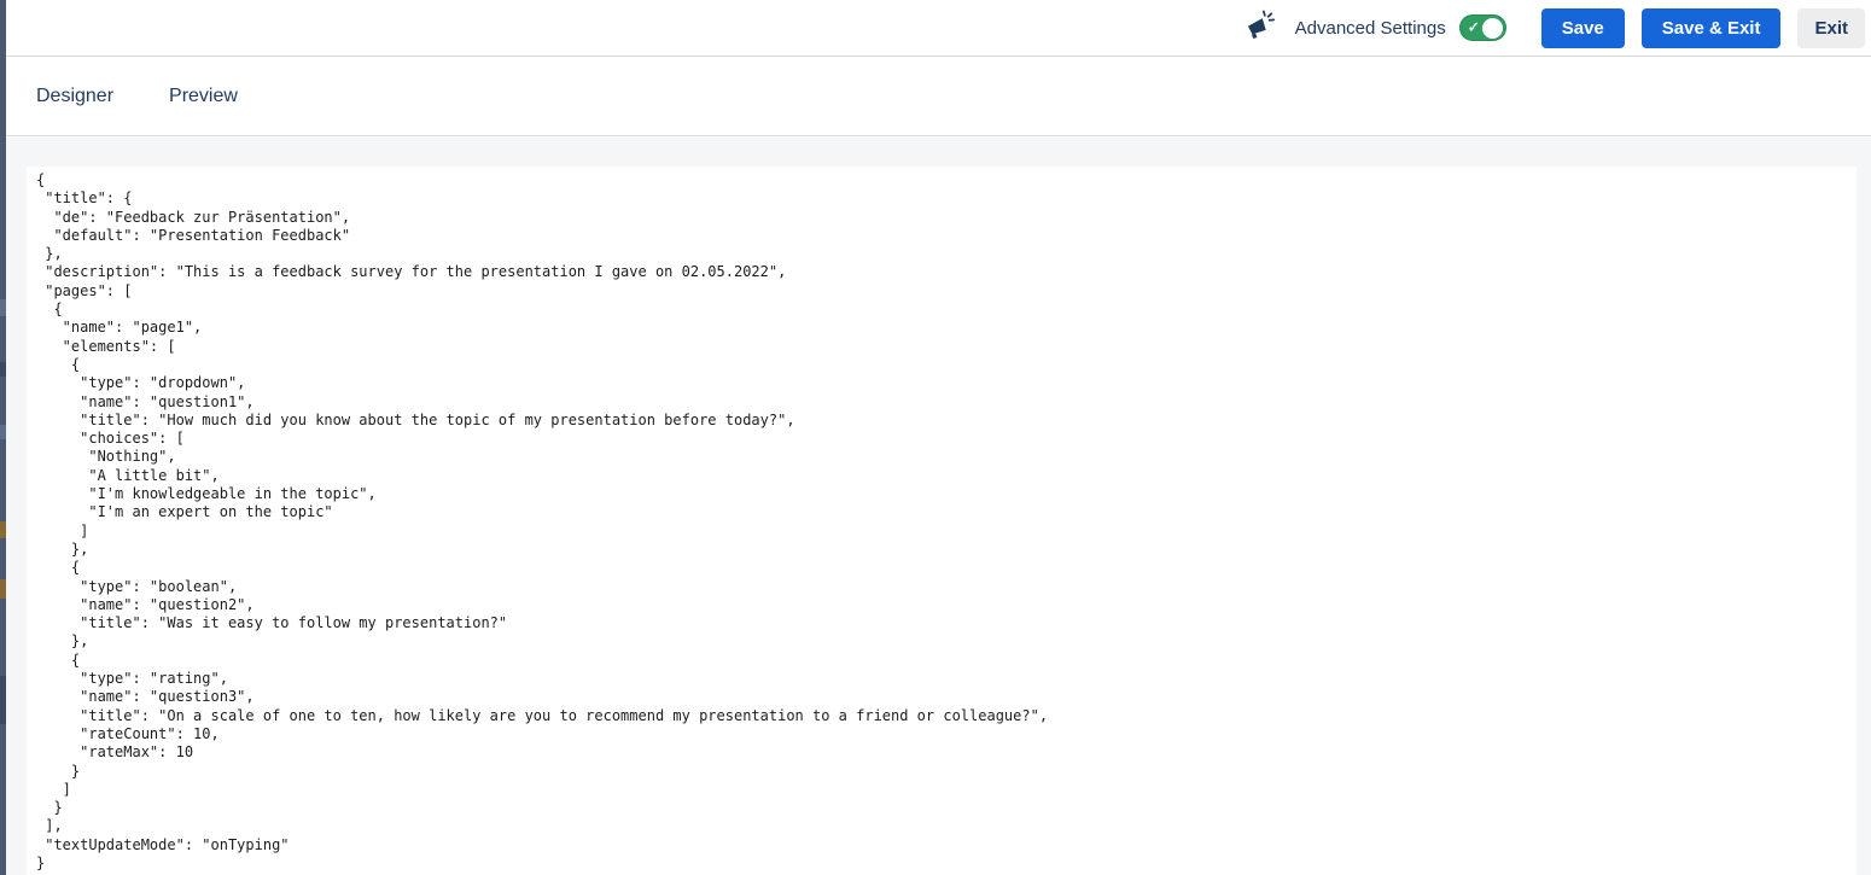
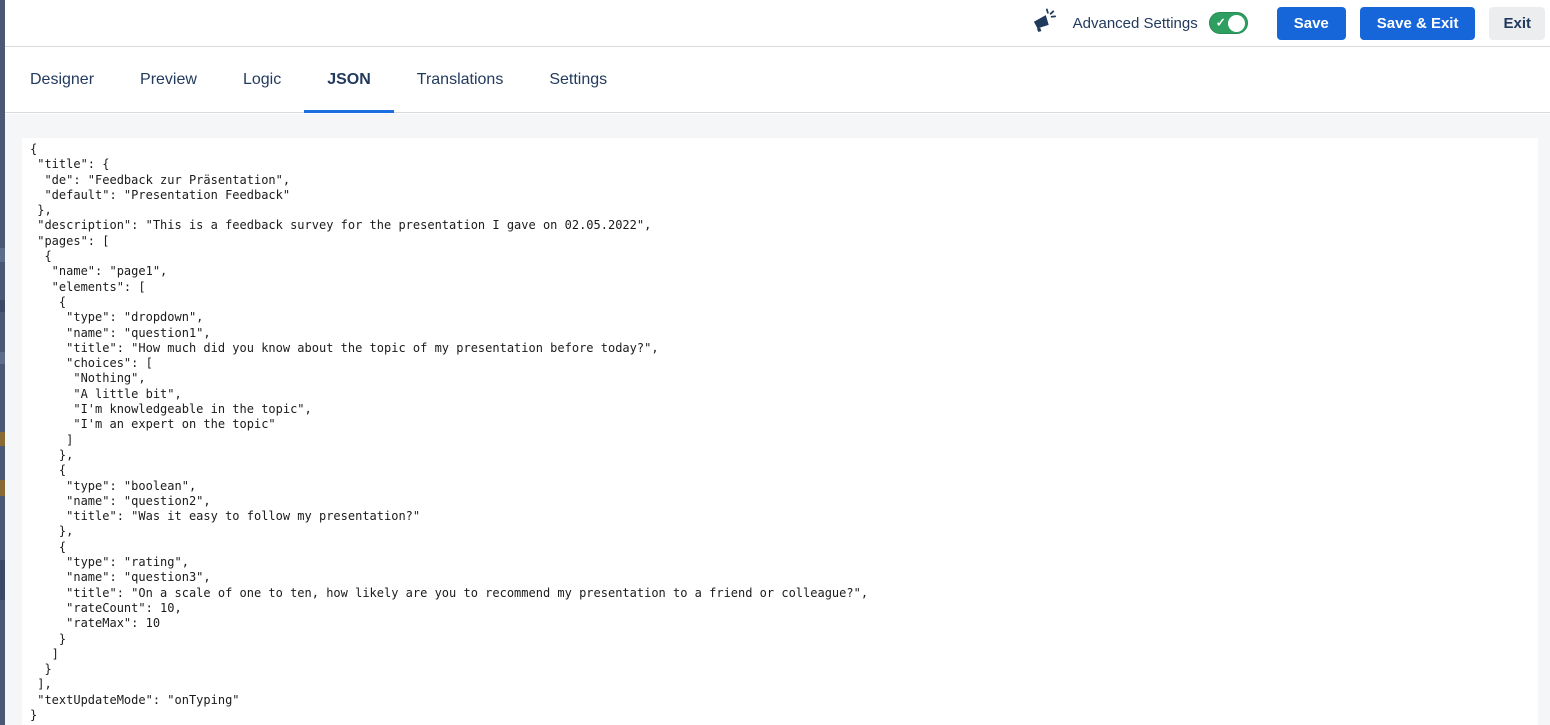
  Advanced Settings
  ✓
  Save
  Save & Exit
  Exit
  Designer
  Preview
+ Logic
+ JSON
+ Translations
+ Settings
  {
  "title": {
  "de": "Feedback zur Präsentation",
  "default": "Presentation Feedback"
  },
  "description": "This is a feedback survey for the presentation I gave on 02.05.2022",
  "pages": [
  {
  "name": "page1",
  "elements": [
  {
  "type": "dropdown",
  "name": "question1",
  "title": "How much did you know about the topic of my presentation before today?",
  "choices": [
  "Nothing",
  "A little bit",
  "I'm knowledgeable in the topic",
  "I'm an expert on the topic"
  ]
  },
  {
  "type": "boolean",
  "name": "question2",
  "title": "Was it easy to follow my presentation?"
  },
  {
  "type": "rating",
  "name": "question3",
  "title": "On a scale of one to ten, how likely are you to recommend my presentation to a friend or colleague?",
  "rateCount": 10,
  "rateMax": 10
  }
  ]
  }
  ],
  "textUpdateMode": "onTyping"
  }
